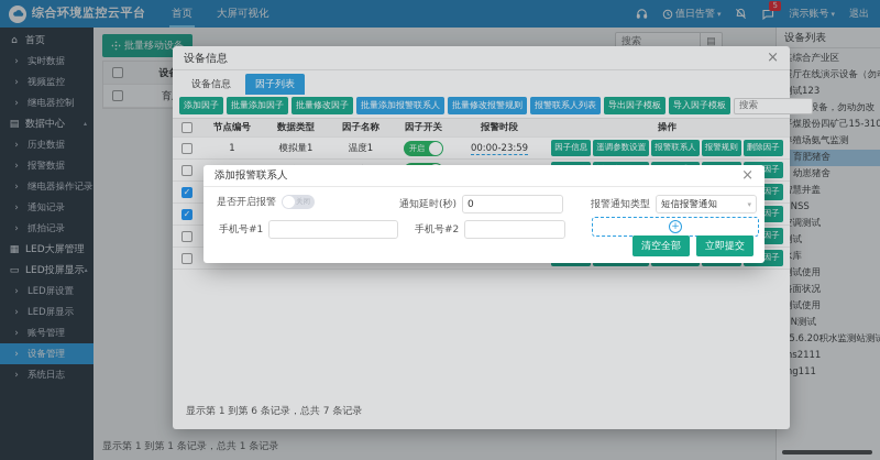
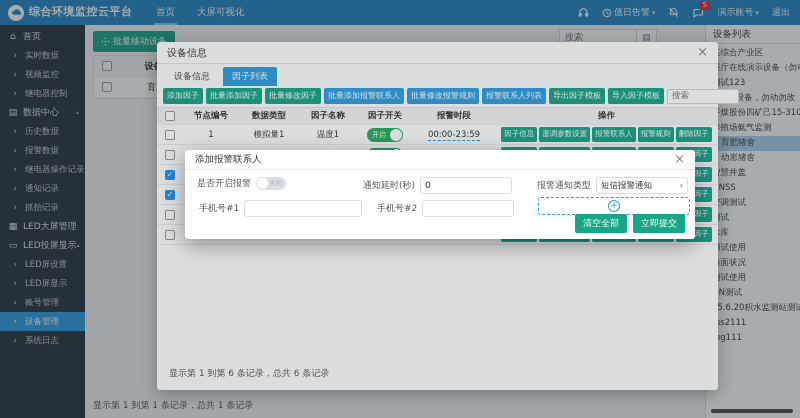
  综合环境监控云平台
  首页
  大屏可视化
  值日告警
  ▾
  5
  演示账号
  ▾
  退出
  ⌂
  首页
  ›
  实时数据
  ›
  视频监控
  ›
  继电器控制
  ▤
  数据中心
  ›
  历史数据
  ›
  报警数据
  ›
  继电器操作记录
  ›
  通知记录
  ›
  抓拍记录
  ▦
  LED大屏管理
  ▭
  LED投屏显示
  ›
  LED屏设置
  ›
  LED屏显示
  ›
  账号管理
  ›
  设备管理
  ›
  系统日志
  批量移动设
  搜索
  ▤
  显示第 1 到第 1 条记录，总共 1 条记录
  设备列表
  综合产业区
  厅在线演示设备（勿
  试123
  煤股份四矿己15-310
  殖场氨气监测
  育肥猪舍
  幼崽猪舍
  慧井盖
  NSS
  调测试
  试使用
  面状况
  试使用
  N测试
  5.6.20积水监测站测
  s2111
  g111
  设备信息
  ×
  设备信息
  因子列表
  添加因子
  批量添加因子
  批量修改因子
  批量添加报警联系人
  批量修改报警规则
  报警联系人列表
  导出因子模板
  导入因子模板
  搜索
  节点编号
  数据类型
  因子名称
  因子开关
  报警时段
  操作
  1
  模拟量1
  温度1
  开启
  00:00-23:59
  因子信息
  遥调参数设置
  报警联系人
  报警规则
  删除因子
  ✓
  ✓
- 显示第 1 到第 6 条记录，总共 7 条记录
+ 显示第 1 到第 6 条记录，总共 6 条记录
  添加报警联系人
  ×
  是否开启报警
  关闭
  通知延时(秒)
  0
  报警通知类型
  短信报警通知
  ▾
  手机号#1
  手机号#2
  +
  清空全部
  立即提交
